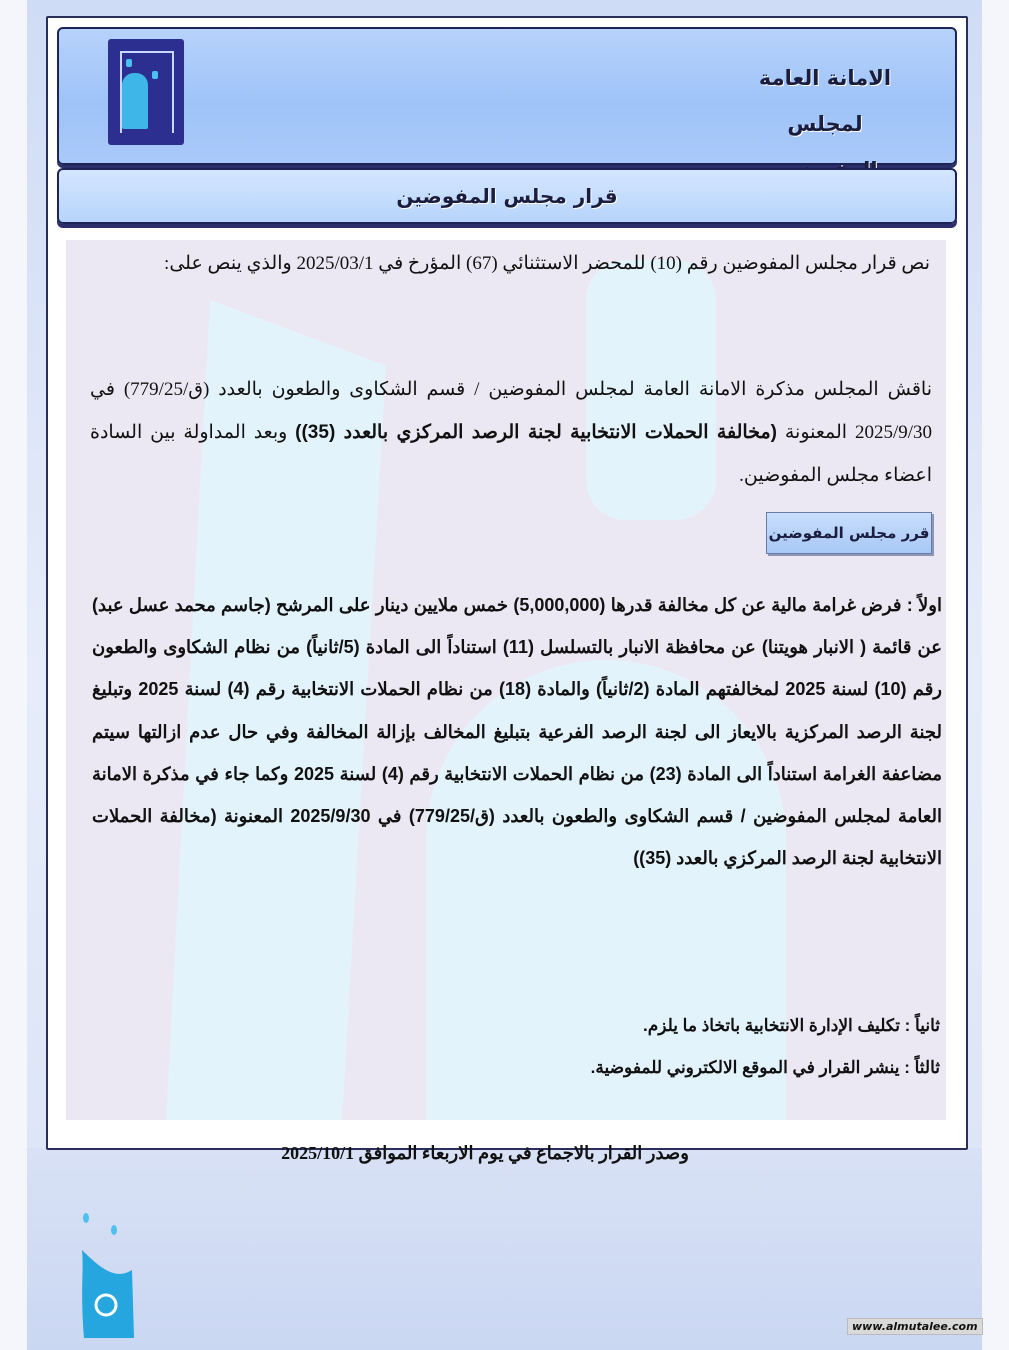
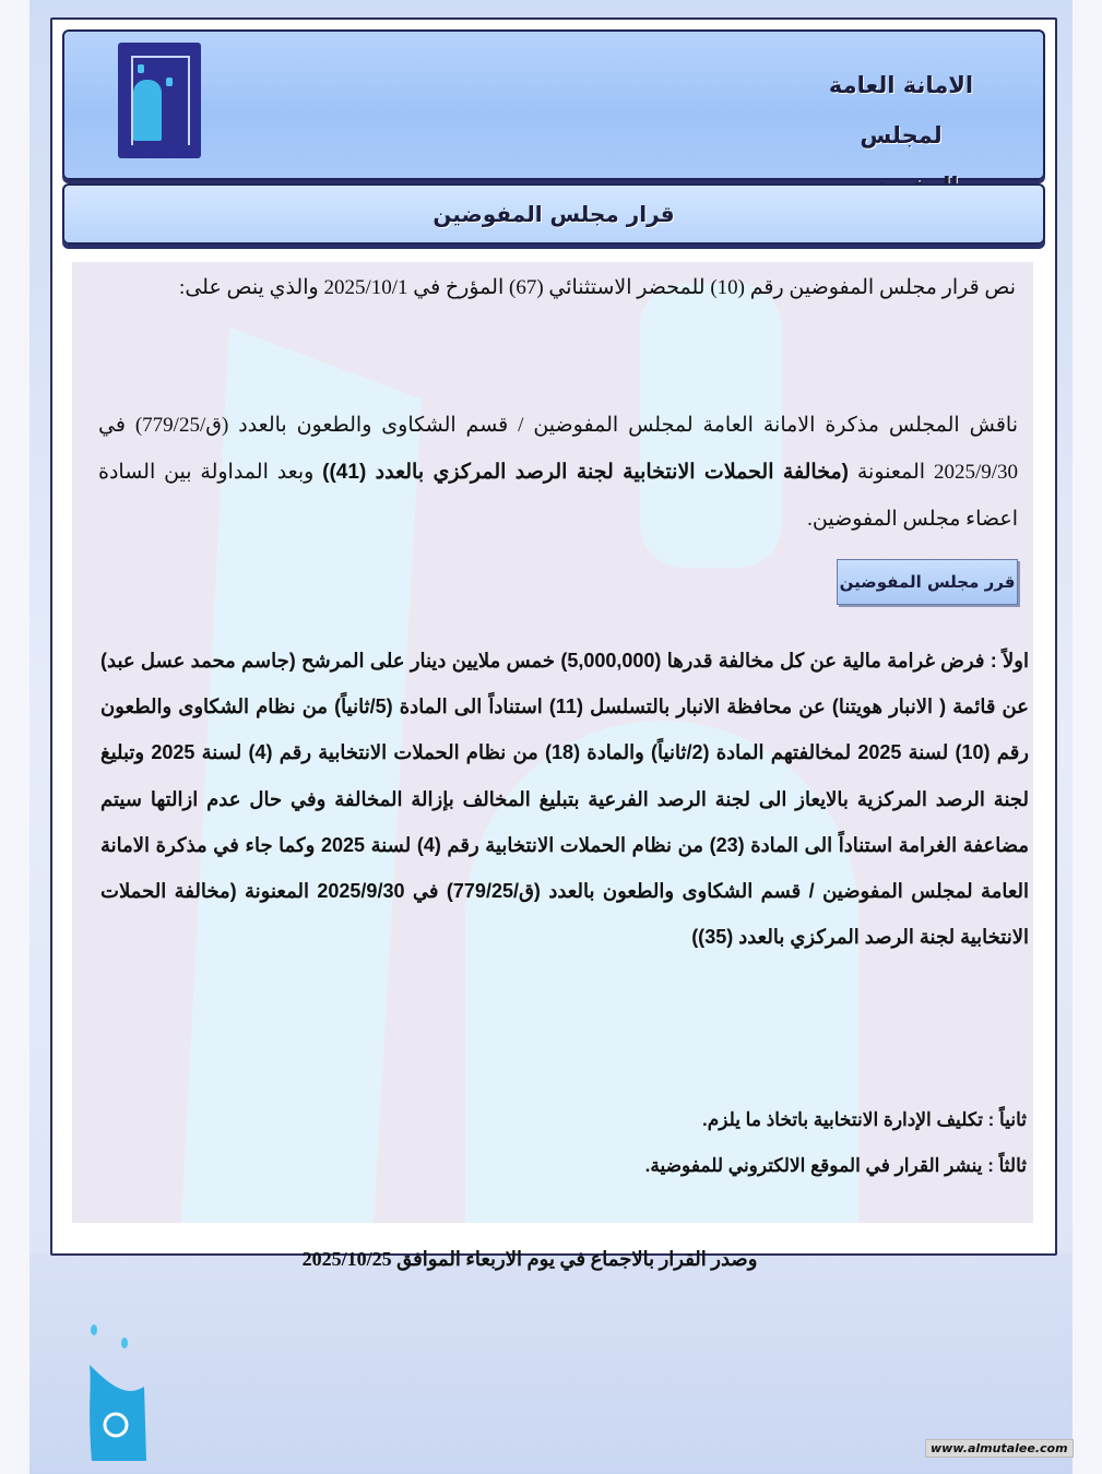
  الامانة العامة
  قرار مجلس المفوضين
- نص قرار مجلس المفوضين رقم (10) للمحضر الاستثنائي (67) المؤرخ في 2025/03/1 والذي ينص على:
+ نص قرار مجلس المفوضين رقم (10) للمحضر الاستثنائي (67) المؤرخ في 2025/10/1 والذي ينص على:
- ناقش المجلس مذكرة الامانة العامة لمجلس المفوضين / قسم الشكاوى والطعون بالعدد (ق/779/25) في 2025/9/30 المعنونة (مخالفة الحملات الانتخابية لجنة الرصد المركزي بالعدد (35)) وبعد المداولة بين السادة اعضاء مجلس المفوضين.
+ ناقش المجلس مذكرة الامانة العامة لمجلس المفوضين / قسم الشكاوى والطعون بالعدد (ق/779/25) في 2025/9/30 المعنونة (مخالفة الحملات الانتخابية لجنة الرصد المركزي بالعدد (41)) وبعد المداولة بين السادة اعضاء مجلس المفوضين.
  قرر مجلس المفوضين
  اولاً : فرض غرامة مالية عن كل مخالفة قدرها (5,000,000) خمس ملايين دينار على المرشح (جاسم محمد عسل عبد) عن قائمة ( الانبار هويتنا) عن محافظة الانبار بالتسلسل (11) استناداً الى المادة (5/ثانياً) من نظام الشكاوى والطعون رقم (10) لسنة 2025 لمخالفتهم المادة (2/ثانياً) والمادة (18) من نظام الحملات الانتخابية رقم (4) لسنة 2025 وتبليغ لجنة الرصد المركزية بالايعاز الى لجنة الرصد الفرعية بتبليغ المخالف بإزالة المخالفة وفي حال عدم ازالتها سيتم مضاعفة الغرامة استناداً الى المادة (23) من نظام الحملات الانتخابية رقم (4) لسنة 2025 وكما جاء في مذكرة الامانة العامة لمجلس المفوضين / قسم الشكاوى والطعون بالعدد (ق/779/25) في 2025/9/30 المعنونة (مخالفة الحملات الانتخابية لجنة الرصد المركزي بالعدد (35))
  ثانياً : تكليف الإدارة الانتخابية باتخاذ ما يلزم.
  ثالثاً : ينشر القرار في الموقع الالكتروني للمفوضية.
- وصدر القرار بالاجماع في يوم الاربعاء الموافق 2025/10/1
+ وصدر القرار بالاجماع في يوم الاربعاء الموافق 2025/10/25
  www.almutalee.com
